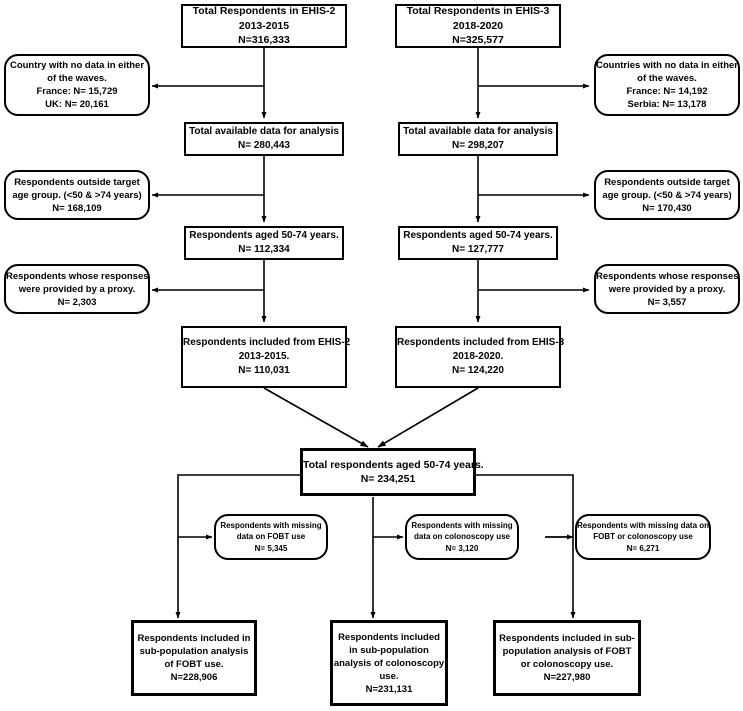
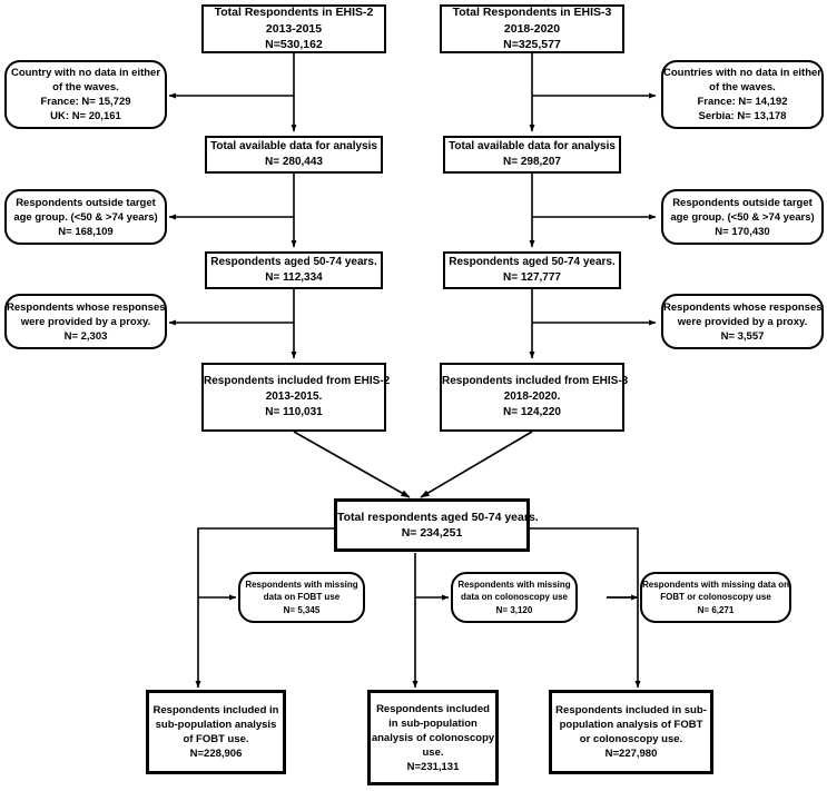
  Total Respondents in EHIS-2
  2013-2015
- N=316,333
+ N=530,162
  Total Respondents in EHIS-3
  2018-2020
  N=325,577
  Country with no data in either
  of the waves.
  France: N= 15,729
  UK: N= 20,161
  Countries with no data in either
  of the waves.
  France: N= 14,192
  Serbia: N= 13,178
  Total available data for analysis
  N= 280,443
  Total available data for analysis
  N= 298,207
  Respondents outside target
  age group. (<50 & >74 years)
  N= 168,109
  Respondents outside target
  age group. (<50 & >74 years)
  N= 170,430
  Respondents aged 50-74 years.
  N= 112,334
  Respondents aged 50-74 years.
  N= 127,777
  Respondents whose responses
  were provided by a proxy.
  N= 2,303
  Respondents whose responses
  were provided by a proxy.
  N= 3,557
  Respondents included from EHIS-2
  2013-2015.
  N= 110,031
  Respondents included from EHIS-3
  2018-2020.
  N= 124,220
  Total respondents aged 50-74 years.
  N= 234,251
  Respondents with missing
  data on FOBT use
  N= 5,345
  Respondents with missing
  data on colonoscopy use
  N= 3,120
  Respondents with missing data on
  FOBT or colonoscopy use
  N= 6,271
  Respondents included in
  sub-population analysis
  of FOBT use.
  N=228,906
  Respondents included
  in sub-population
  analysis of colonoscopy
  use.
  N=231,131
  Respondents included in sub-
  population analysis of FOBT
  or colonoscopy use.
  N=227,980
